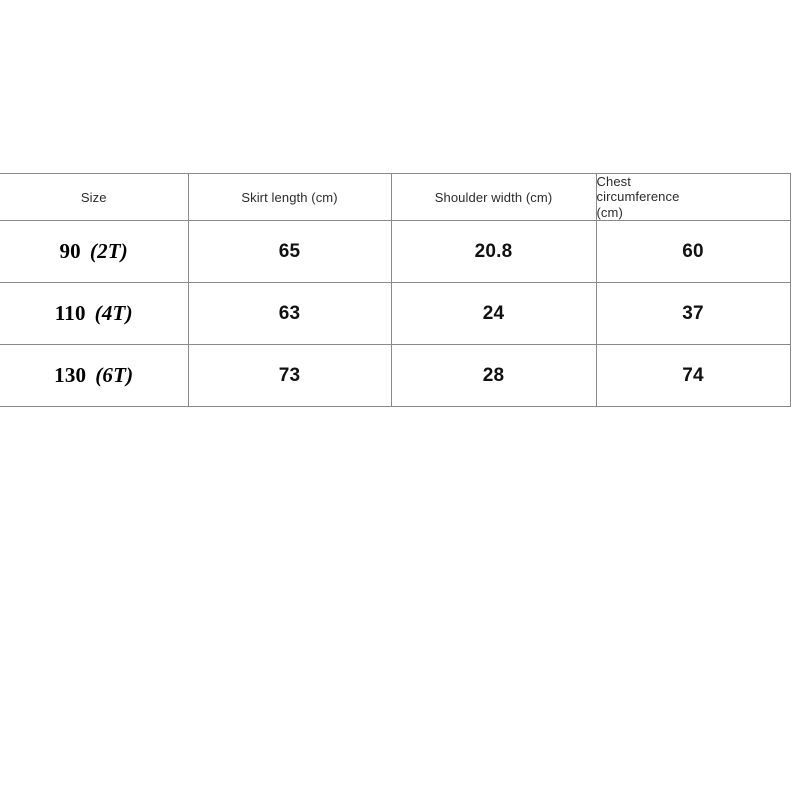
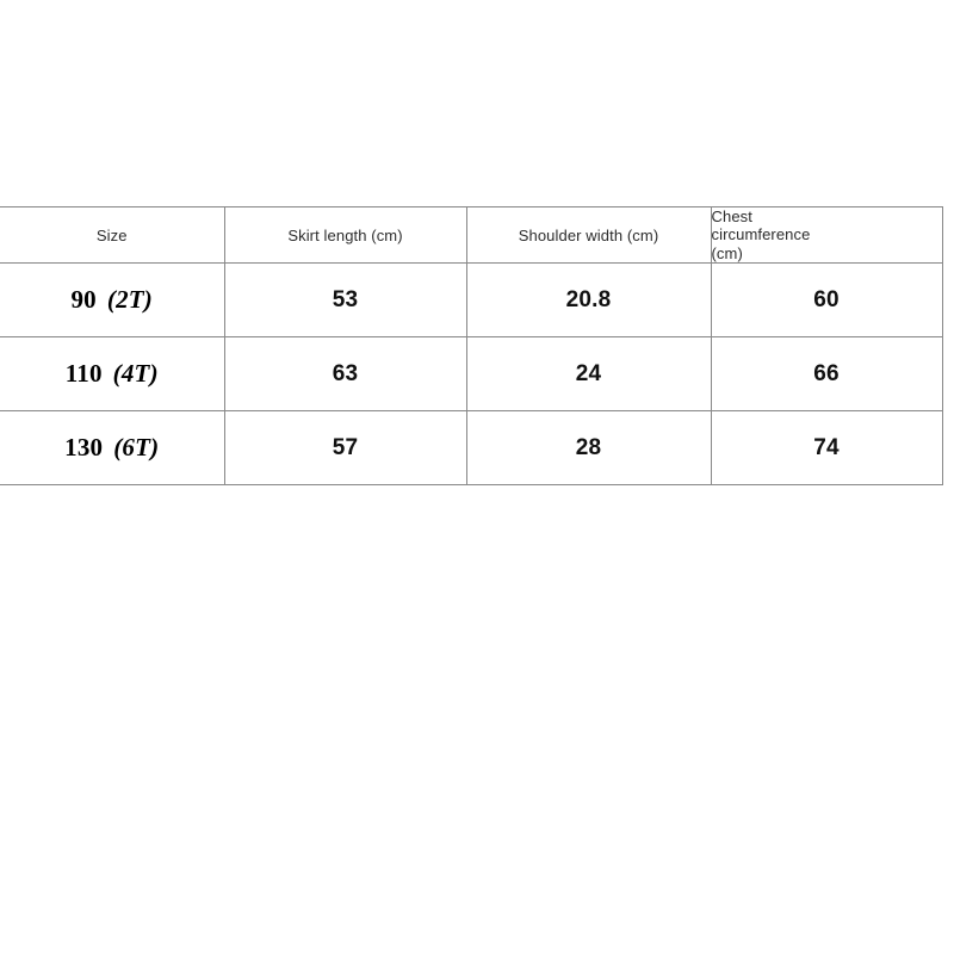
  Size	Skirt length (cm)	Shoulder width (cm)	Chest circumference (cm)
- 90 (2T)	65	20.8	60
+ 90 (2T)	53	20.8	60
- 110 (4T)	63	24	37
+ 110 (4T)	63	24	66
- 130 (6T)	73	28	74
+ 130 (6T)	57	28	74
